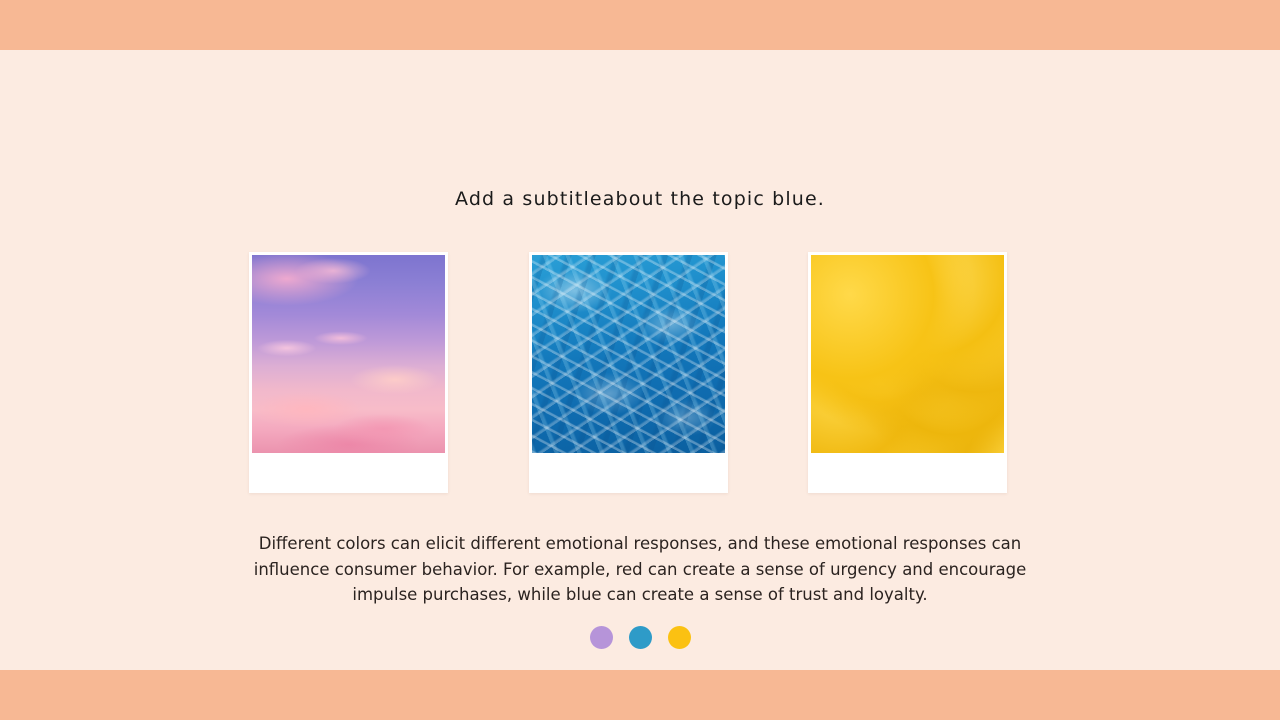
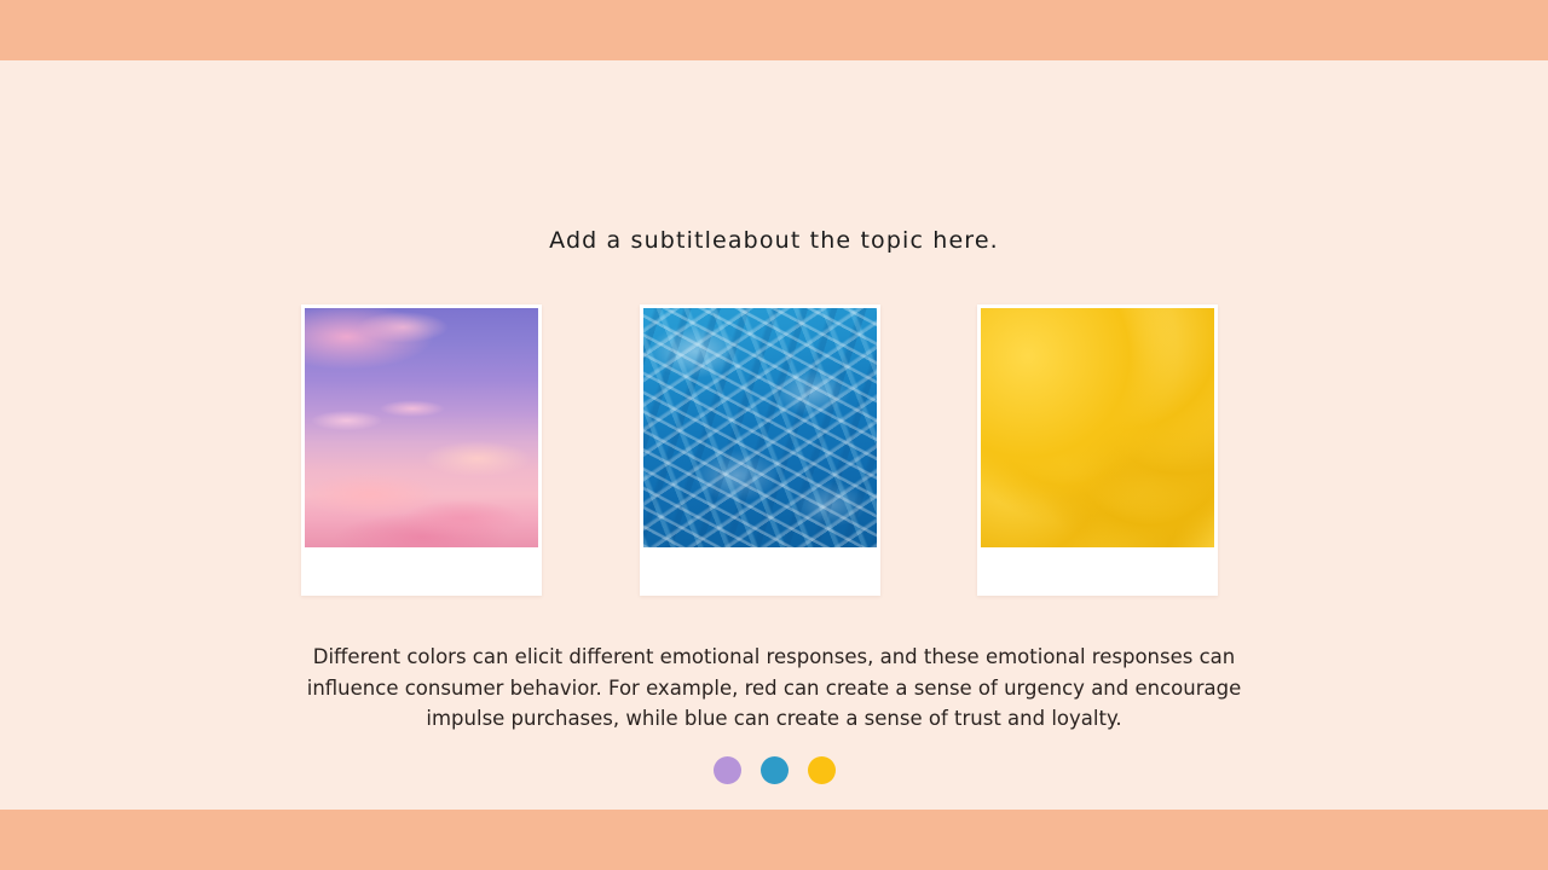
- Add a subtitleabout the topic blue.
+ Add a subtitleabout the topic here.
  Different colors can elicit different emotional responses, and these emotional responses can influence consumer behavior. For example, red can create a sense of urgency and encourage impulse purchases, while blue can create a sense of trust and loyalty.
